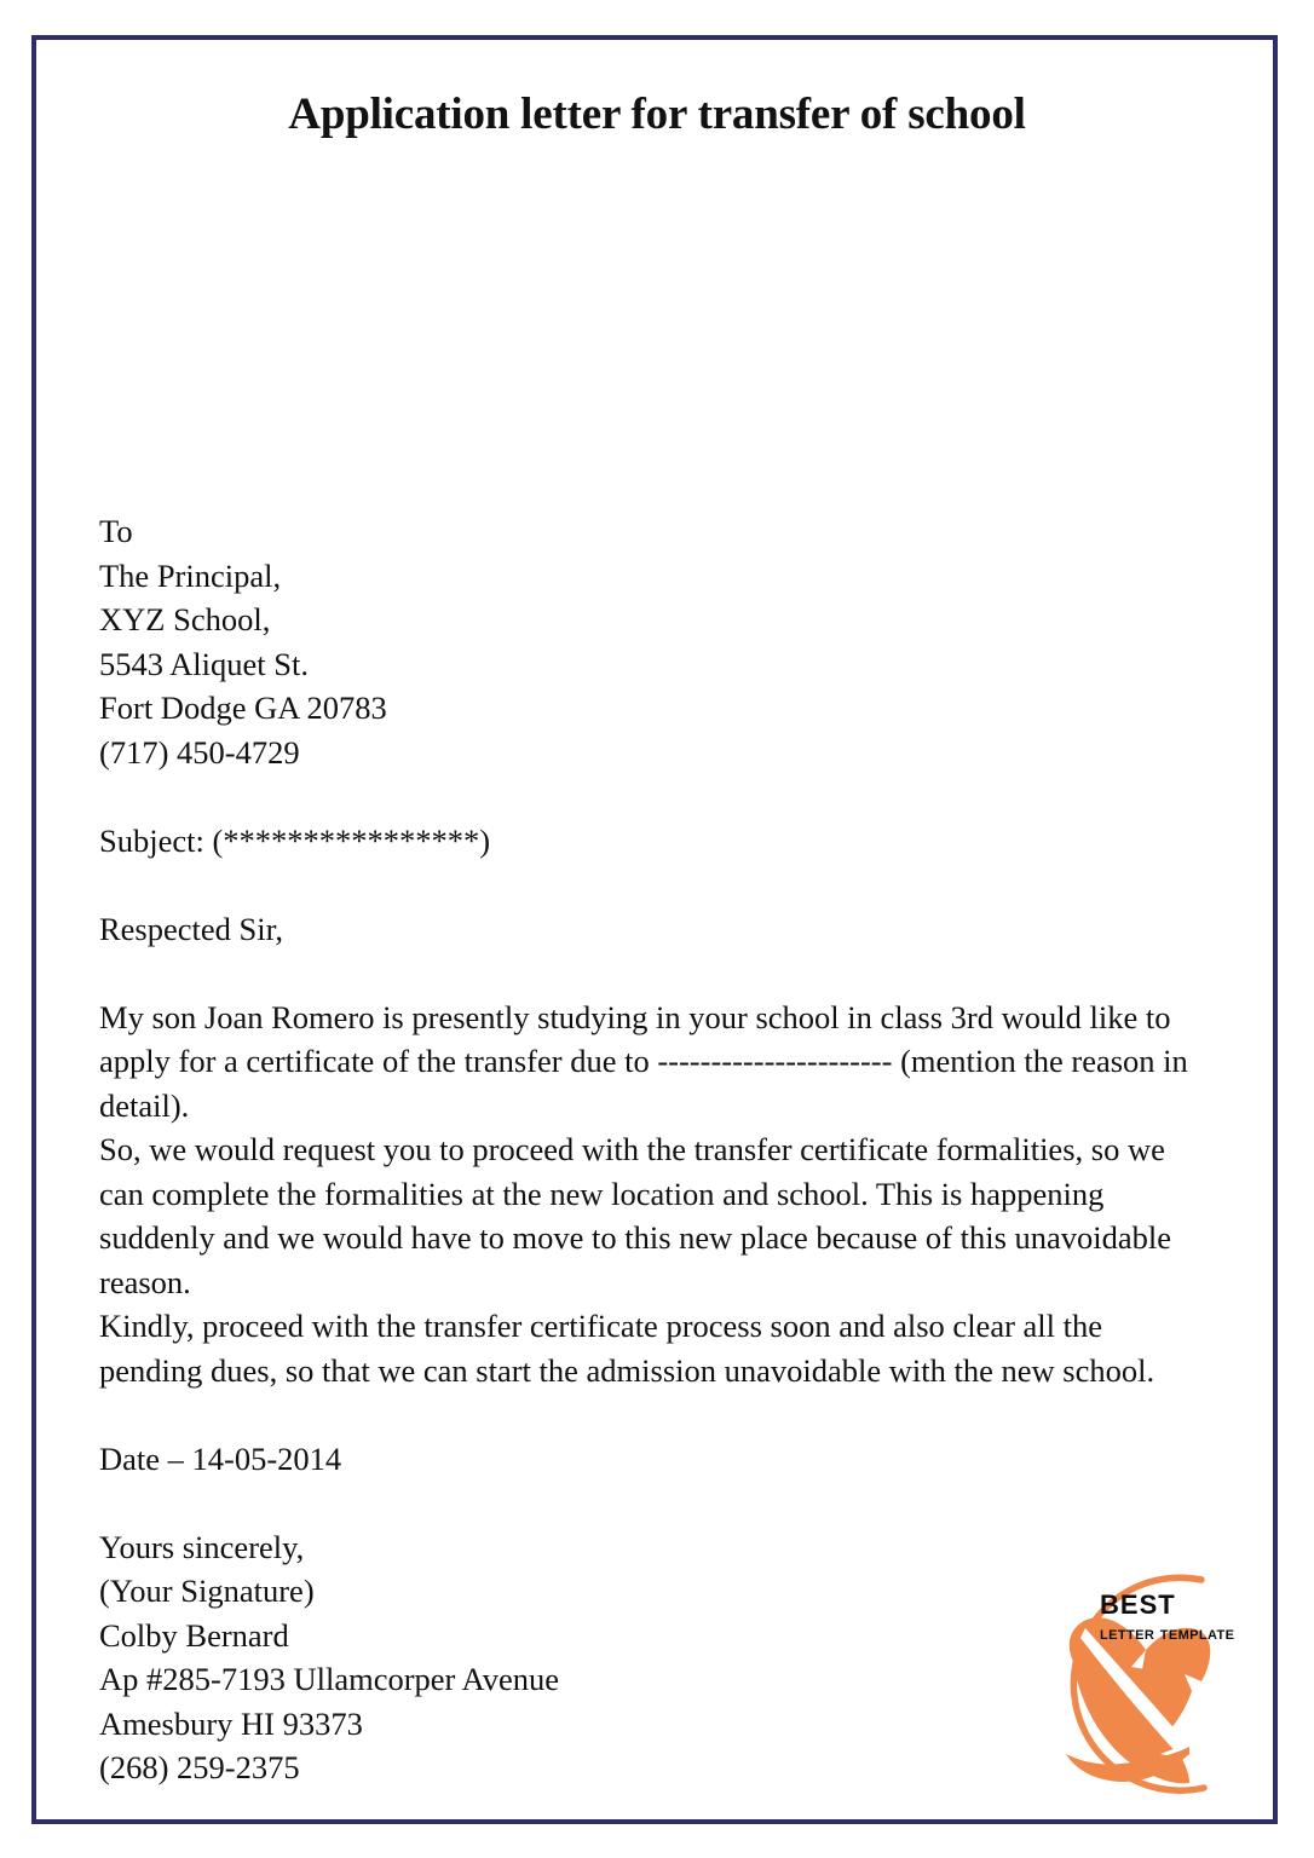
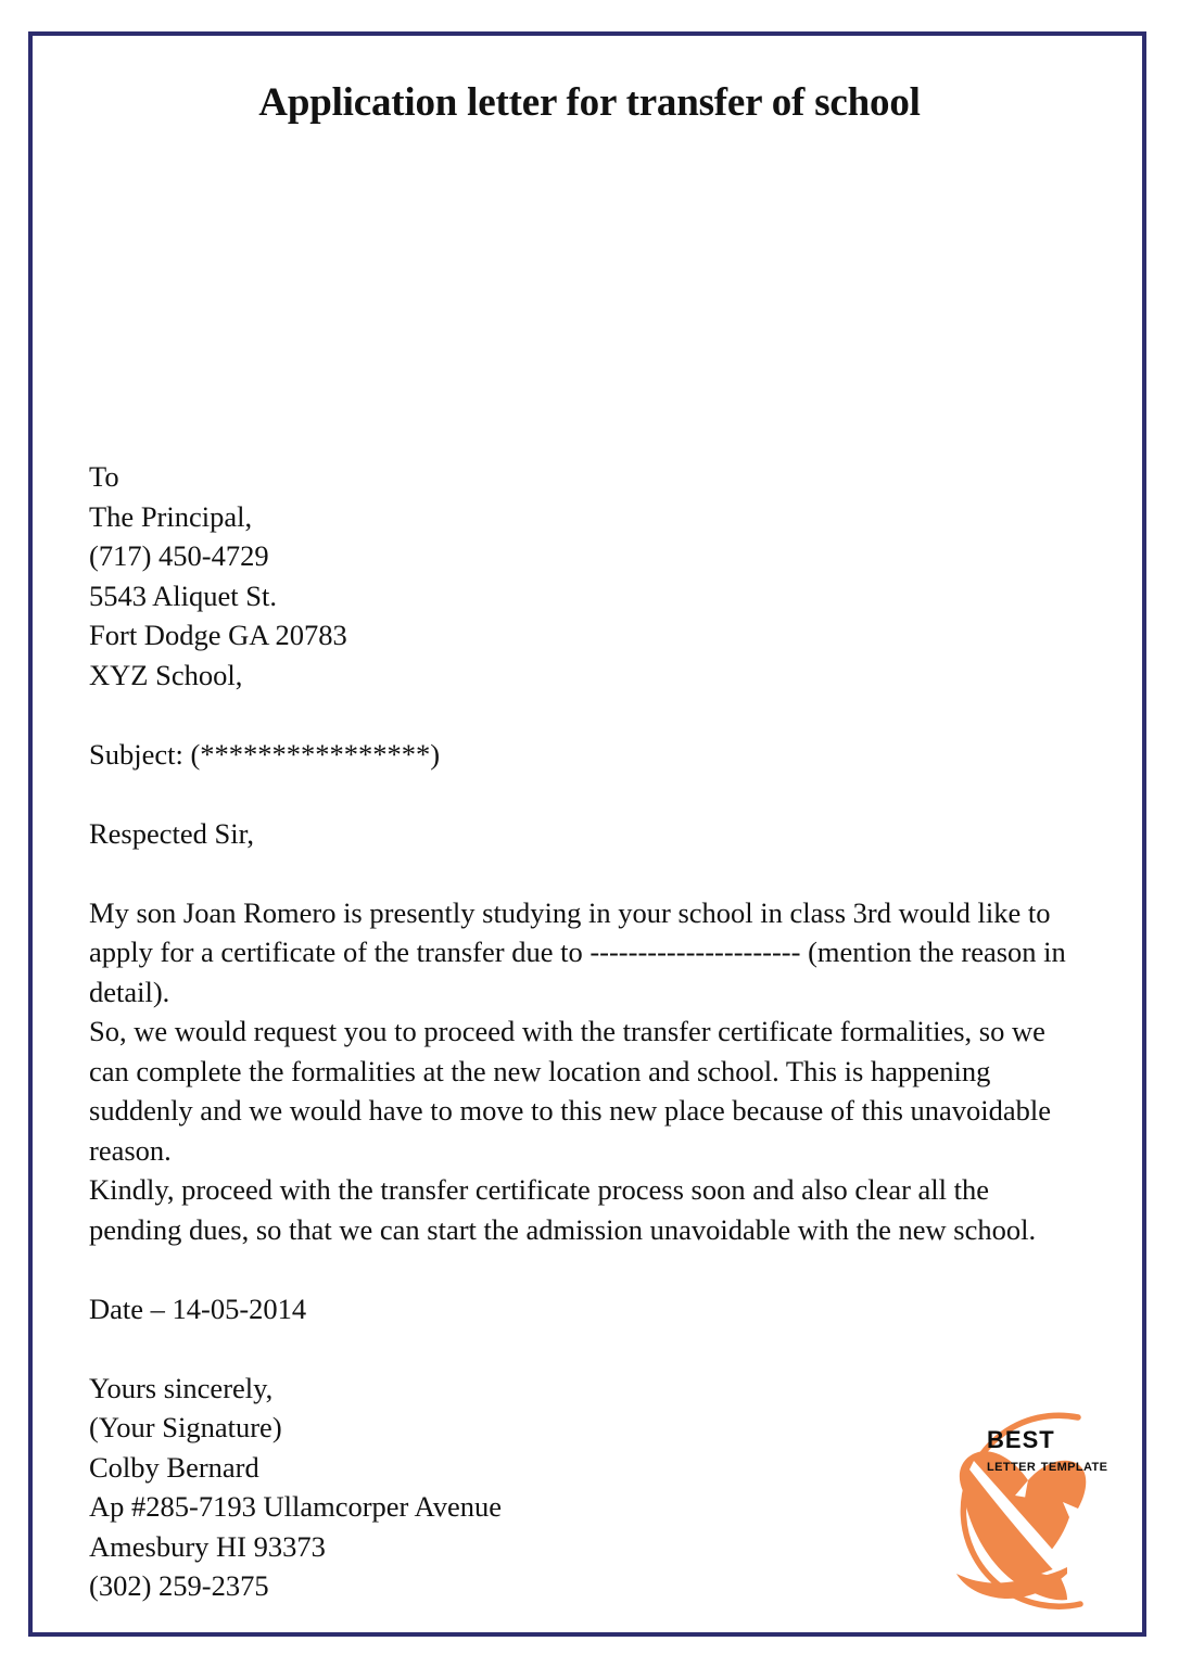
  Application letter for transfer of school
  To
  The Principal,
- XYZ School,
+ (717) 450-4729
  5543 Aliquet St.
  Fort Dodge GA 20783
- (717) 450-4729
+ XYZ School,
  Subject: (****************)
  Respected Sir,
  My son Joan Romero is presently studying in your school in class 3rd would like to apply for a certificate of the transfer due to ---------------------- (mention the reason in detail).
  So, we would request you to proceed with the transfer certificate formalities, so we can complete the formalities at the new location and school. This is happening suddenly and we would have to move to this new place because of this unavoidable reason.
  Kindly, proceed with the transfer certificate process soon and also clear all the pending dues, so that we can start the admission unavoidable with the new school.
  Date – 14-05-2014
  Yours sincerely,
  (Your Signature)
  Colby Bernard
  Ap #285-7193 Ullamcorper Avenue
  Amesbury HI 93373
- (268) 259-2375
+ (302) 259-2375
  best
  letter template
